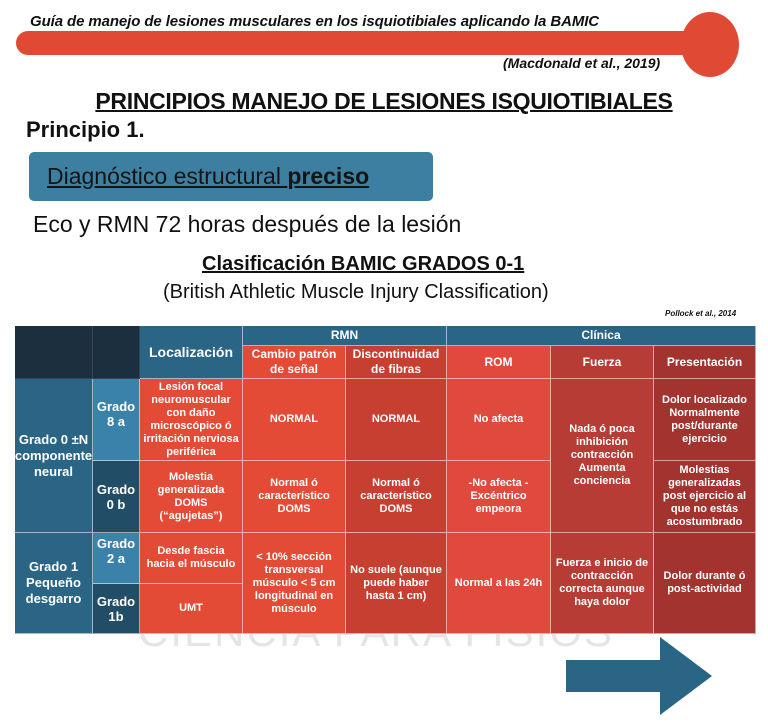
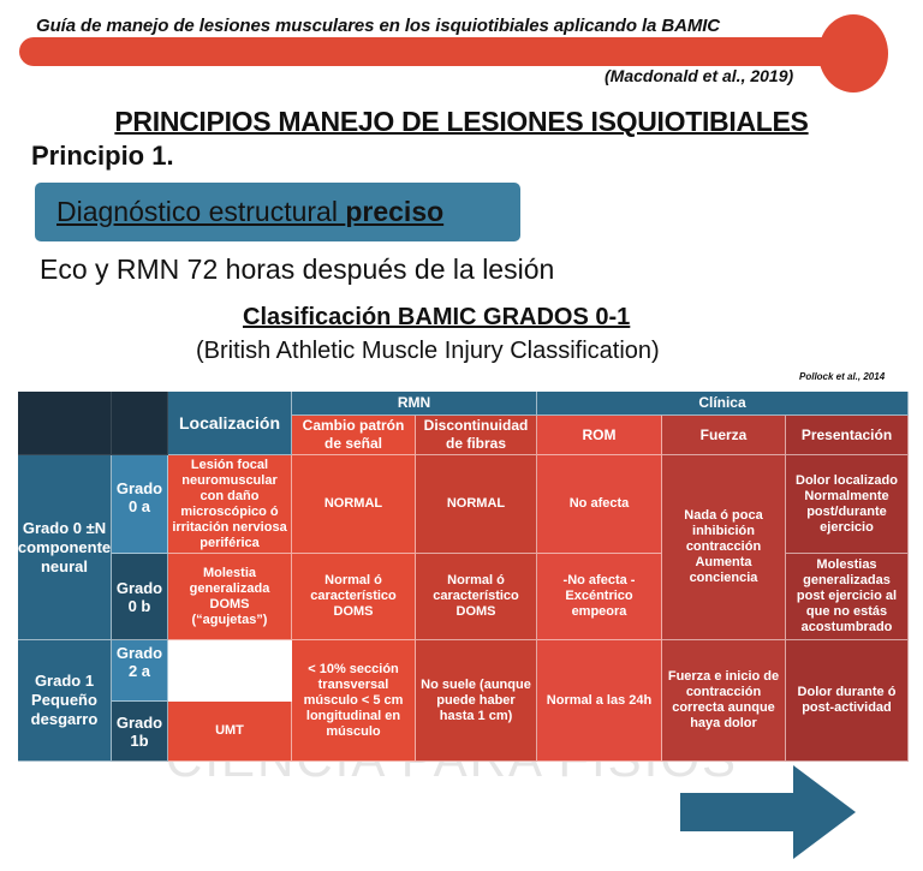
  Guía de manejo de lesiones musculares en los isquiotibiales aplicando la BAMIC
  (Macdonald et al., 2019)
  PRINCIPIOS MANEJO DE LESIONES ISQUIOTIBIALES
  Principio 1.
  Diagnóstico estructural
  preciso
  Eco y RMN 72 horas después de la lesión
  Clasificación BAMIC GRADOS 0-1
  (British Athletic Muscle Injury Classification)
  Pollock et al., 2014
  Localización
  RMN
  Clínica
  Cambio patrón de señal
  Discontinuidad de fibras
  ROM
  Fuerza
  Presentación
  Grado 0 ±N componente neural
- Grado 8 a
+ Grado 0 a
  Lesión focal neuromuscular con daño microscópico ó irritación nerviosa periférica
  NORMAL
  NORMAL
  No afecta
  Nada ó poca inhibición contracción Aumenta conciencia
  Dolor localizado Normalmente post/durante ejercicio
  Grado 0 b
  Molestia generalizada DOMS (“agujetas”)
  Normal ó característico DOMS
  Normal ó característico DOMS
  -No afecta -Excéntrico empeora
  Molestias generalizadas post ejercicio al que no estás acostumbrado
  Grado 1 Pequeño desgarro
  Grado 2 a
- Desde fascia hacia el músculo
  < 10% sección transversal músculo < 5 cm longitudinal en músculo
  No suele (aunque puede haber hasta 1 cm)
  Normal a las 24h
  Fuerza e inicio de contracción correcta aunque haya dolor
  Dolor durante ó post-actividad
  Grado 1b
  UMT
